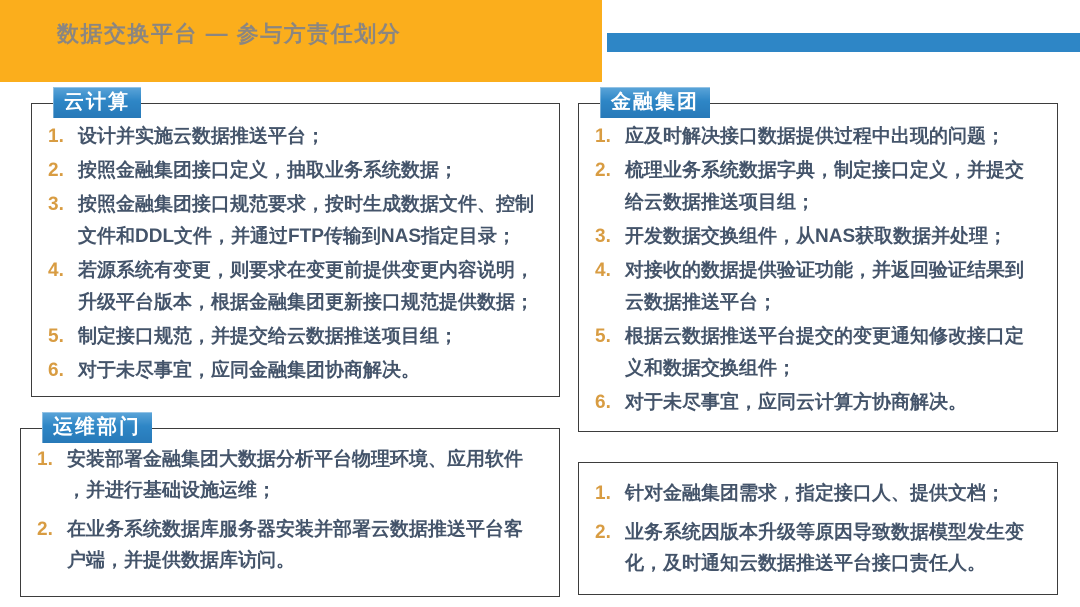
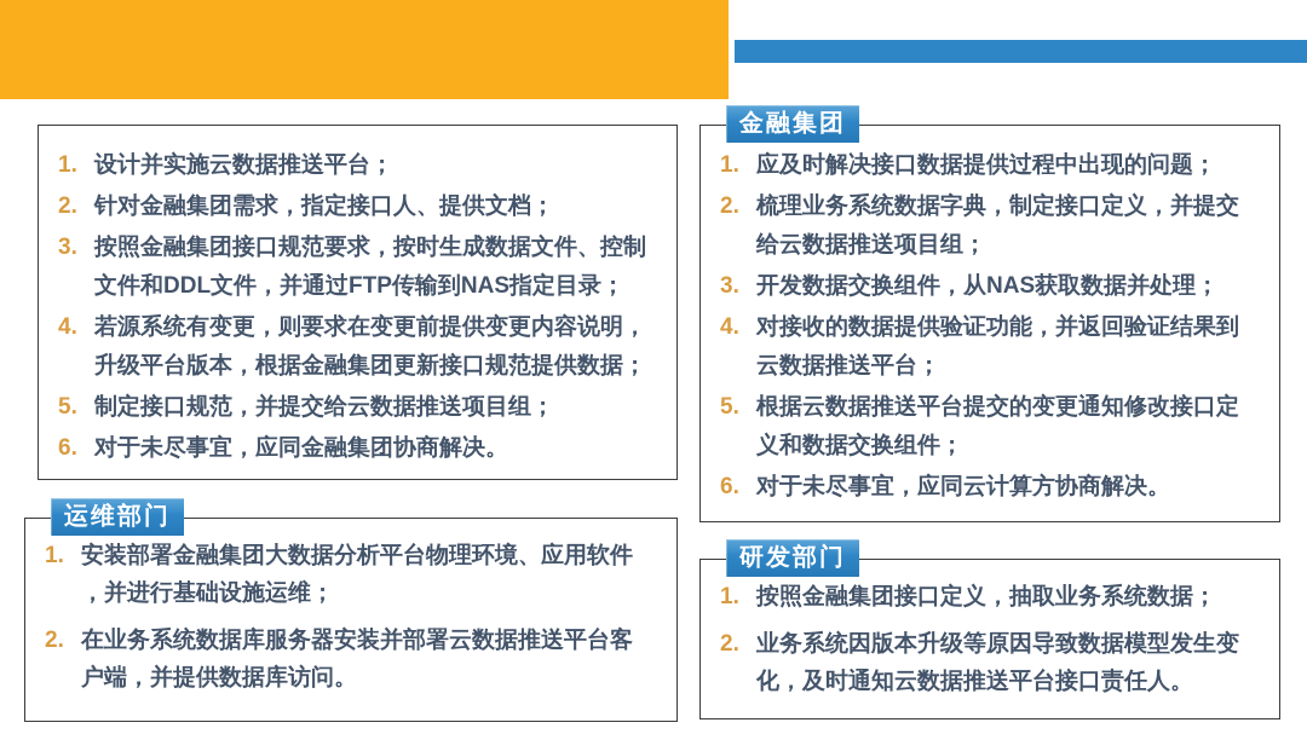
- 数据交换平台 — 参与方责任划分
- 云计算
  1.
  设计并实施云数据推送平台；
  2.
- 按照金融集团接口定义，抽取业务系统数据；
+ 针对金融集团需求，指定接口人、提供文档；
  3.
  按照金融集团接口规范要求，按时生成数据文件、控制
  文件和DDL文件，并通过FTP传输到NAS指定目录；
  4.
  若源系统有变更，则要求在变更前提供变更内容说明，
  升级平台版本，根据金融集团更新接口规范提供数据；
  5.
  制定接口规范，并提交给云数据推送项目组；
  6.
  对于未尽事宜，应同金融集团协商解决。
  金融集团
  1.
  应及时解决接口数据提供过程中出现的问题；
  2.
  梳理业务系统数据字典，制定接口定义，并提交
  给云数据推送项目组；
  3.
  开发数据交换组件，从NAS获取数据并处理；
  4.
  对接收的数据提供验证功能，并返回验证结果到
  云数据推送平台；
  5.
  根据云数据推送平台提交的变更通知修改接口定
  义和数据交换组件；
  6.
  对于未尽事宜，应同云计算方协商解决。
  运维部门
  1.
  安装部署金融集团大数据分析平台物理环境、应用软件
  ，并进行基础设施运维；
  2.
  在业务系统数据库服务器安装并部署云数据推送平台客
  户端，并提供数据库访问。
+ 研发部门
  1.
- 针对金融集团需求，指定接口人、提供文档；
+ 按照金融集团接口定义，抽取业务系统数据；
  2.
  业务系统因版本升级等原因导致数据模型发生变
  化，及时通知云数据推送平台接口责任人。
